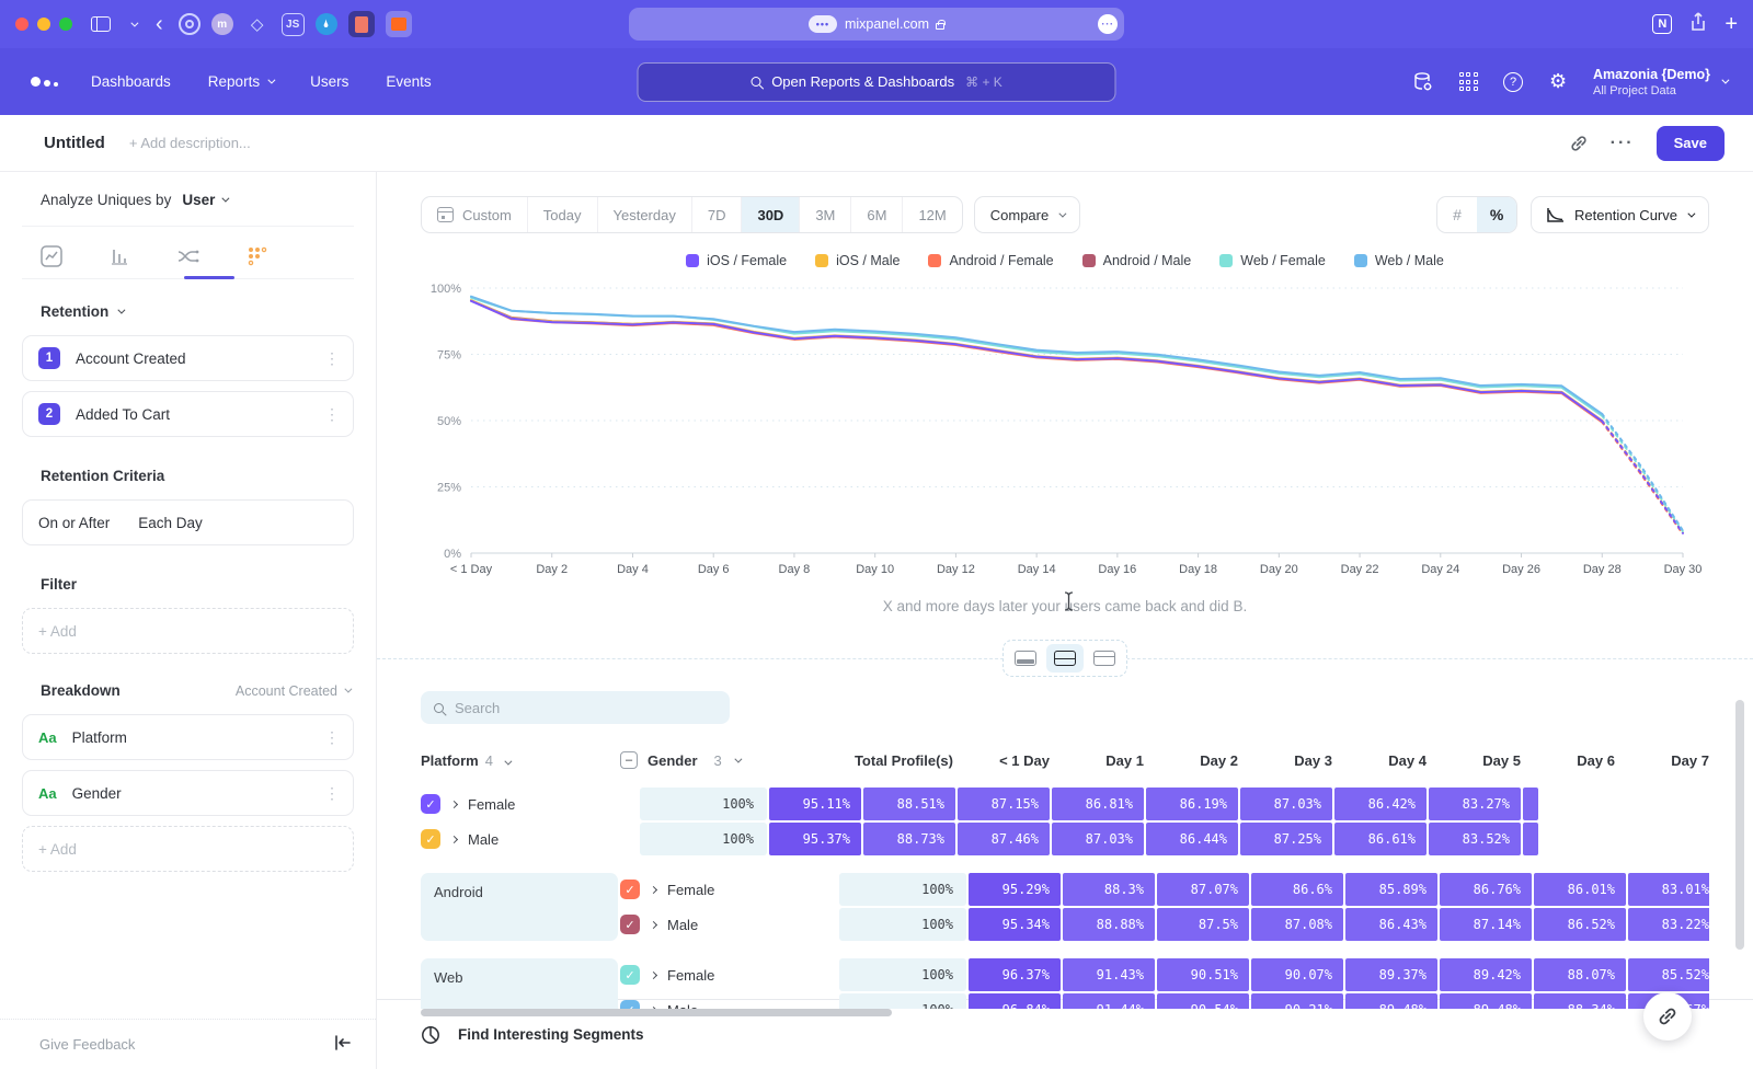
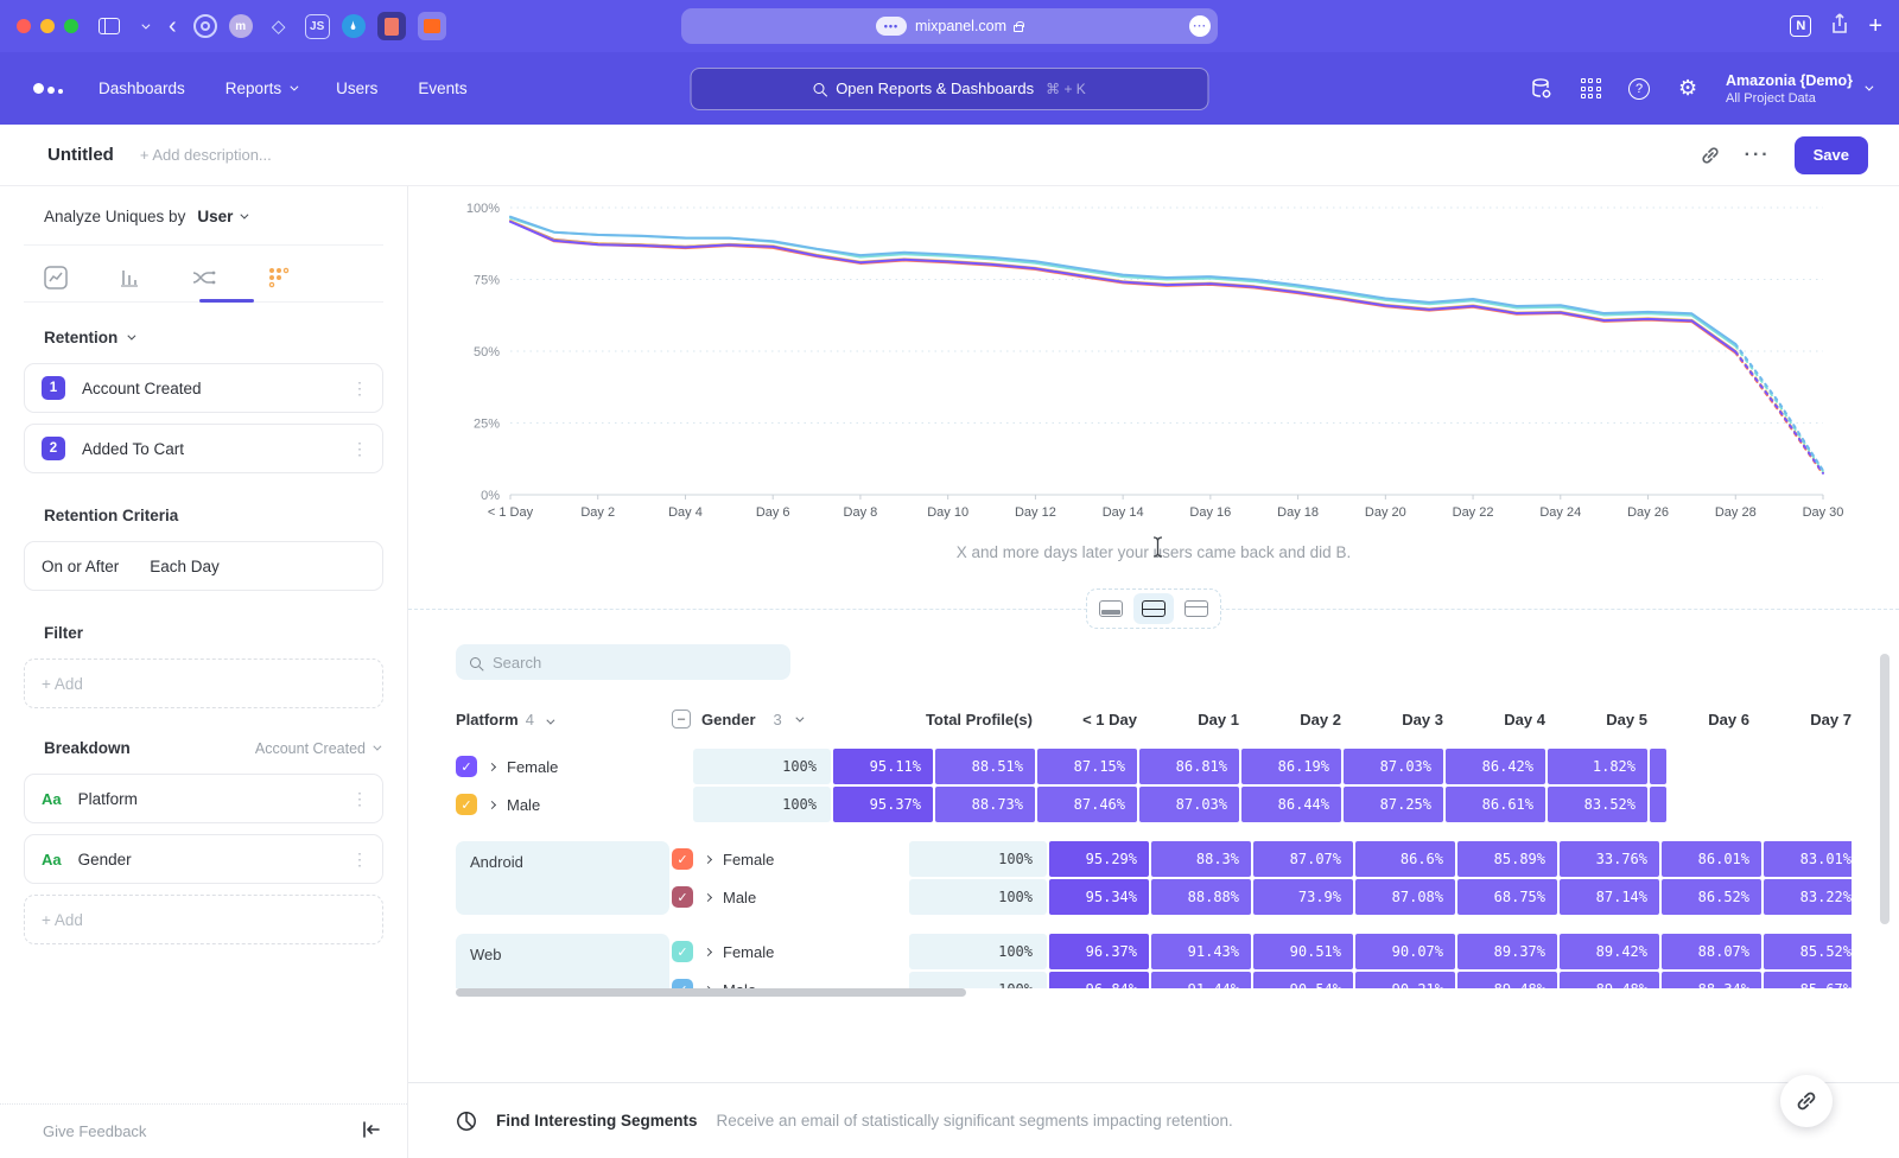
  ‹
  m
  ◇
  JS
  🌢
  •••
  mixpanel.com
  ···
  N
  +
  Dashboards
  Reports
  Users
  Events
  Open Reports & Dashboards
  ⌘ + K
  ?
  ⚙
  Amazonia {Demo}
  All Project Data
  Untitled
  + Add description...
  ···
  Save
  Analyze Uniques by
  User
  Retention
  1
  Account Created
  ⋮
  2
  Added To Cart
  ⋮
  Retention Criteria
  On or After
  Each Day
  Filter
  + Add
  Breakdown
  Account Created
  Aa
  Platform
  ⋮
  Aa
  Gender
  ⋮
  + Add
  Give Feedback
- Custom
- Today
- Yesterday
- 7D
- 30D
- 3M
- 6M
- 12M
- Compare
- #
- %
- Retention Curve
- iOS / Female
- iOS / Male
- Android / Female
- Android / Male
- Web / Female
- Web / Male
  0%
  25%
  50%
  75%
  100%
  < 1 Day
  Day 2
  Day 4
  Day 6
  Day 8
  Day 10
  Day 12
  Day 14
  Day 16
  Day 18
  Day 20
  Day 22
  Day 24
  Day 26
  Day 28
  Day 30
  X and more days later yoursers came back and did B.
  Search
  Platform 4
  –
  Gender
  3
  Total Profile(s)
  < 1 Day
  Day 1
  Day 2
  Day 3
  Day 4
  Day 5
  Day 6
  Day 7
  ✓
  Female
  100%
  95.11%
  88.51%
  87.15%
  86.81%
  86.19%
  87.03%
  86.42%
- 83.27%
+ 1.82%
  ✓
  Male
  100%
  95.37%
  88.73%
  87.46%
  87.03%
  86.44%
  87.25%
  86.61%
  83.52%
  Android
  ✓
  Female
  100%
  95.29%
  88.3%
  87.07%
  86.6%
  85.89%
- 86.76%
+ 33.76%
  86.01%
  83.01%
  ✓
  Male
  100%
  95.34%
  88.88%
- 87.5%
+ 73.9%
  87.08%
- 86.43%
+ 68.75%
  87.14%
  86.52%
  83.22%
  Web
  ✓
  Female
  100%
  96.37%
  91.43%
  90.51%
  90.07%
  89.37%
  89.42%
  88.07%
  85.52%
  Find Interesting Segments
+ Receive an email of statistically significant segments impacting retention.
